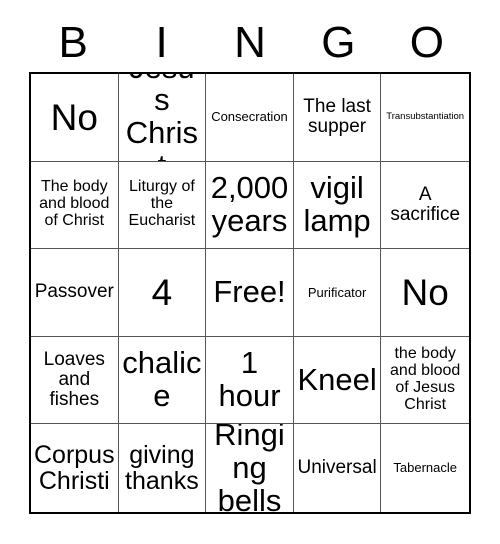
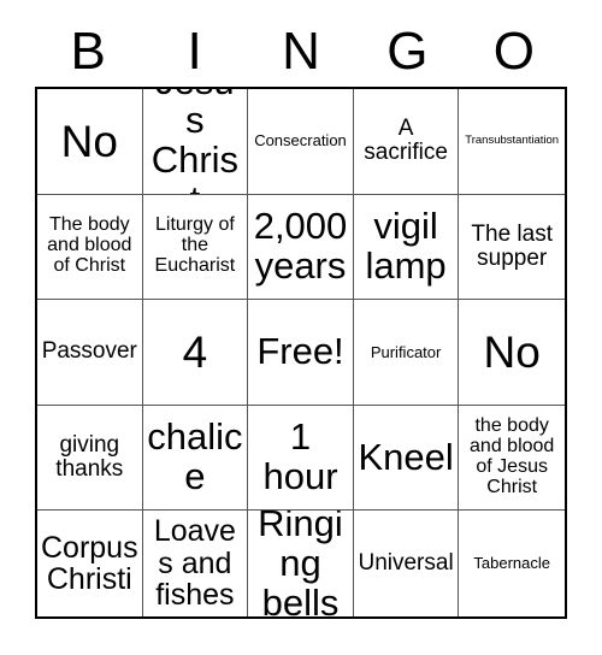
  B
  I
  N
  G
  O
  No
  Consecration
- The last supper
+ A sacrifice
  Transubstantiation
  The body and blood of Christ
  Liturgy of the Eucharist
  2,000 years
  vigil lamp
- A sacrifice
+ The last supper
  Passover
  4
  Free!
  Purificator
  No
- Loaves and fishes
+ giving thanks
  chalice
  1 hour
  Kneel
  the body and blood of Jesus Christ
  Corpus Christi
- giving thanks
+ Loaves and fishes
  Ringing bells
  Universal
  Tabernacle
